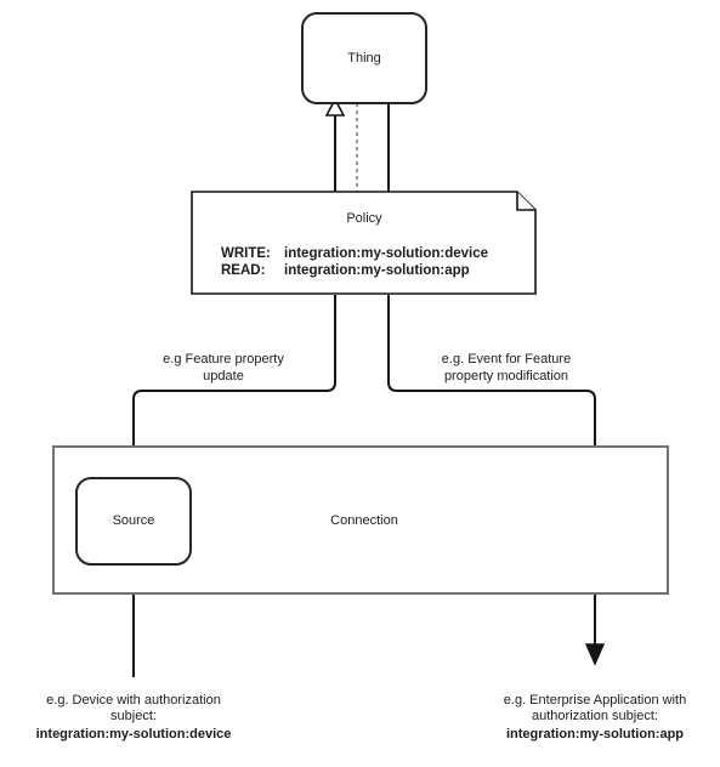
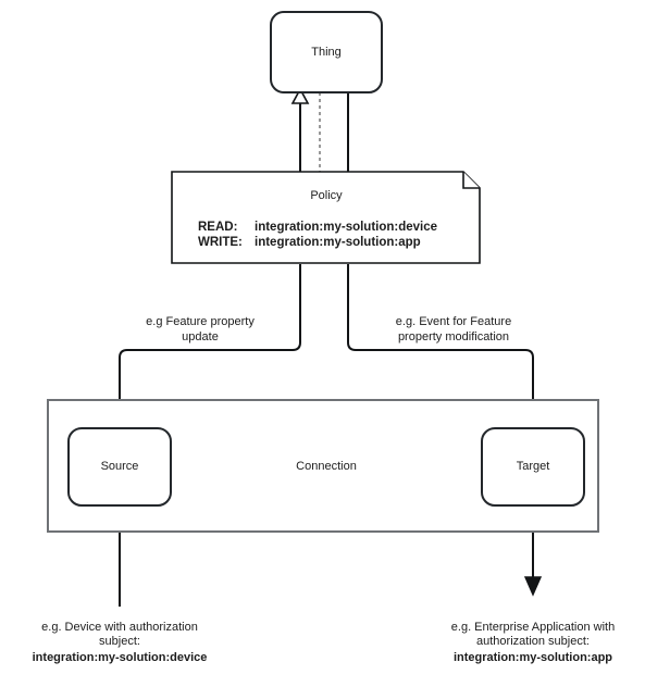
  Thing
  Policy
- WRITE:
+ READ:
  integration:my-solution:device
- READ:
+ WRITE:
  integration:my-solution:app
  e.g Feature property
  update
  e.g. Event for Feature
  property modification
  Connection
  Source
+ Target
  e.g. Device with authorization
  subject:
  integration:my-solution:device
  e.g. Enterprise Application with
  authorization subject:
  integration:my-solution:app
